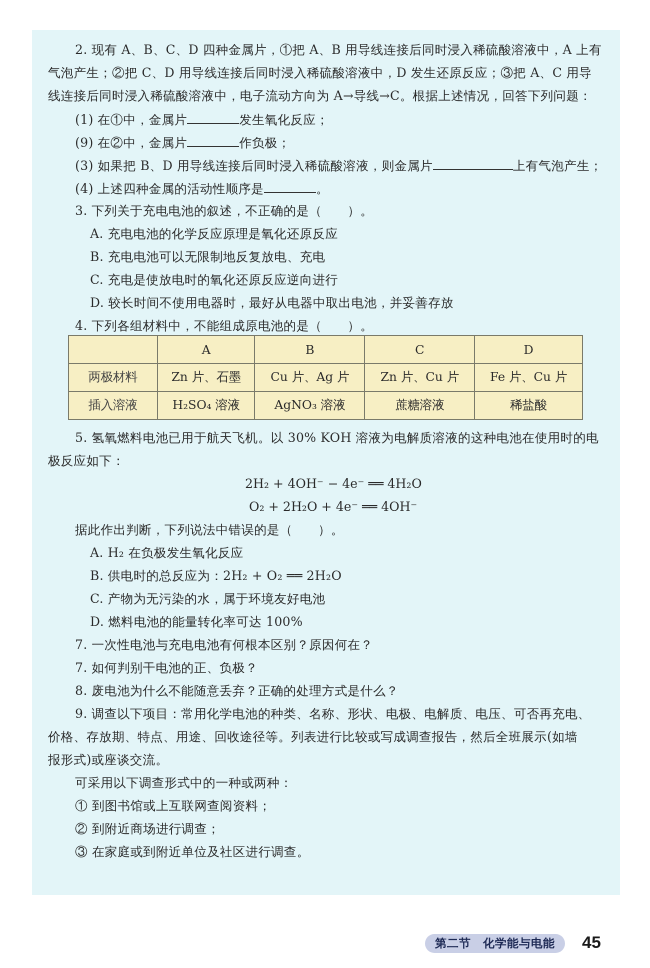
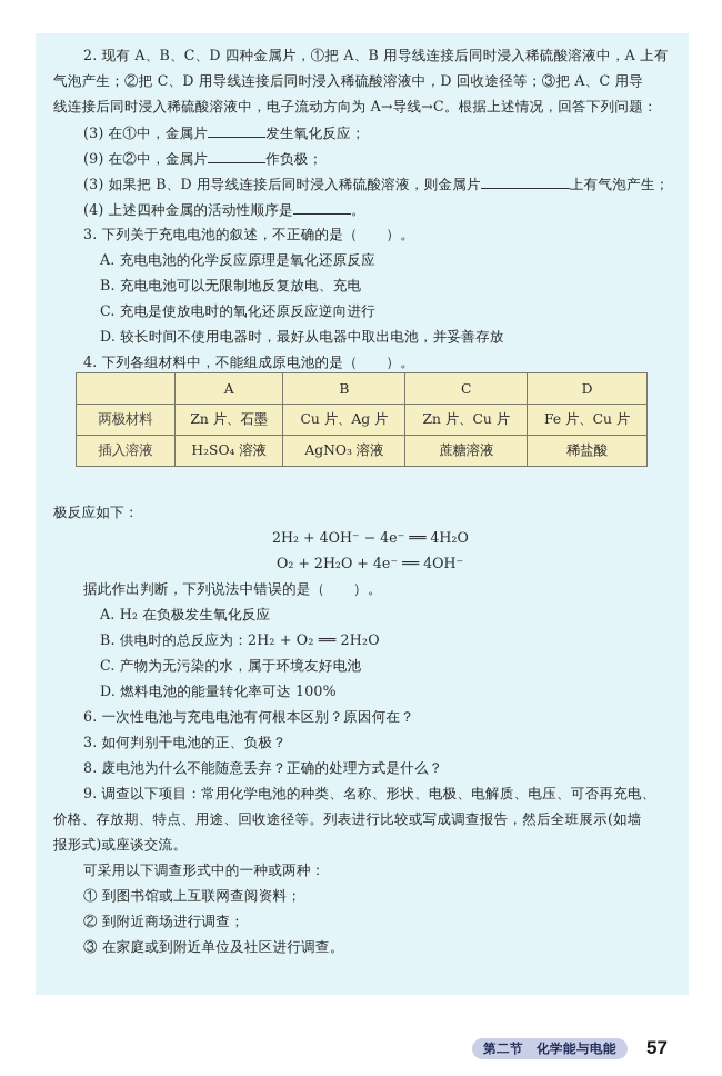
  2. 现有 A、B、C、D 四种金属片，①把 A、B 用导线连接后同时浸入稀硫酸溶液中，A 上有
- 气泡产生；②把 C、D 用导线连接后同时浸入稀硫酸溶液中，D 发生还原反应；③把 A、C 用导
+ 气泡产生；②把 C、D 用导线连接后同时浸入稀硫酸溶液中，D 回收途径等；③把 A、C 用导
  线连接后同时浸入稀硫酸溶液中，电子流动方向为 A→导线→C。根据上述情况，回答下列问题：
- (1) 在①中，金属片 发生氧化反应；
+ (3) 在①中，金属片 发生氧化反应；
  (9) 在②中，金属片 作负极；
  (3) 如果把 B、D 用导线连接后同时浸入稀硫酸溶液，则金属片 上有气泡产生；
  (4) 上述四种金属的活动性顺序是 。
  3. 下列关于充电电池的叙述，不正确的是（ ）。
  A. 充电电池的化学反应原理是氧化还原反应
  B. 充电电池可以无限制地反复放电、充电
  C. 充电是使放电时的氧化还原反应逆向进行
  D. 较长时间不使用电器时，最好从电器中取出电池，并妥善存放
  4. 下列各组材料中，不能组成原电池的是（ ）。
  	A	B	C	D
  两极材料	Zn 片、石墨	Cu 片、Ag 片	Zn 片、Cu 片	Fe 片、Cu 片
  插入溶液	H₂SO₄ 溶液	AgNO₃ 溶液	蔗糖溶液	稀盐酸
- 5. 氢氧燃料电池已用于航天飞机。以 30% KOH 溶液为电解质溶液的这种电池在使用时的电
  极反应如下：
  2H₂ + 4OH⁻ − 4e⁻ ══ 4H₂O
  O₂ + 2H₂O + 4e⁻ ══ 4OH⁻
  据此作出判断，下列说法中错误的是（ ）。
  A. H₂ 在负极发生氧化反应
  B. 供电时的总反应为：2H₂ + O₂ ══ 2H₂O
  C. 产物为无污染的水，属于环境友好电池
  D. 燃料电池的能量转化率可达 100%
- 7. 一次性电池与充电电池有何根本区别？原因何在？
+ 6. 一次性电池与充电电池有何根本区别？原因何在？
- 7. 如何判别干电池的正、负极？
+ 3. 如何判别干电池的正、负极？
  8. 废电池为什么不能随意丢弃？正确的处理方式是什么？
  9. 调查以下项目：常用化学电池的种类、名称、形状、电极、电解质、电压、可否再充电、
  价格、存放期、特点、用途、回收途径等。列表进行比较或写成调查报告，然后全班展示(如墙
  报形式)或座谈交流。
  可采用以下调查形式中的一种或两种：
  ① 到图书馆或上互联网查阅资料；
  ② 到附近商场进行调查；
  ③ 在家庭或到附近单位及社区进行调查。
  第二节
  化学能与电能
- 45
+ 57
